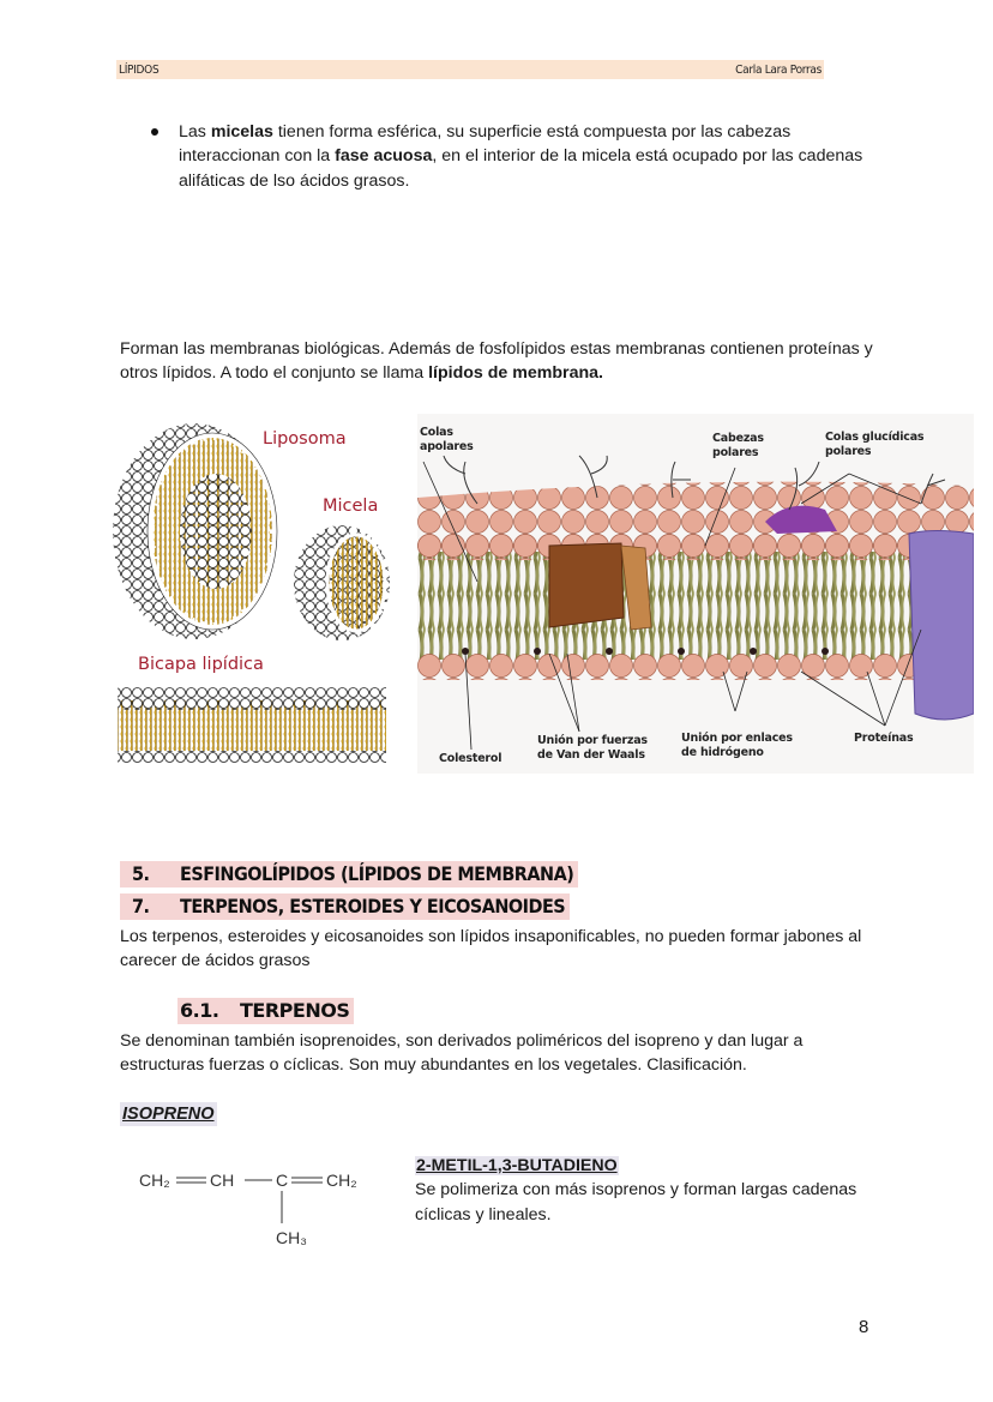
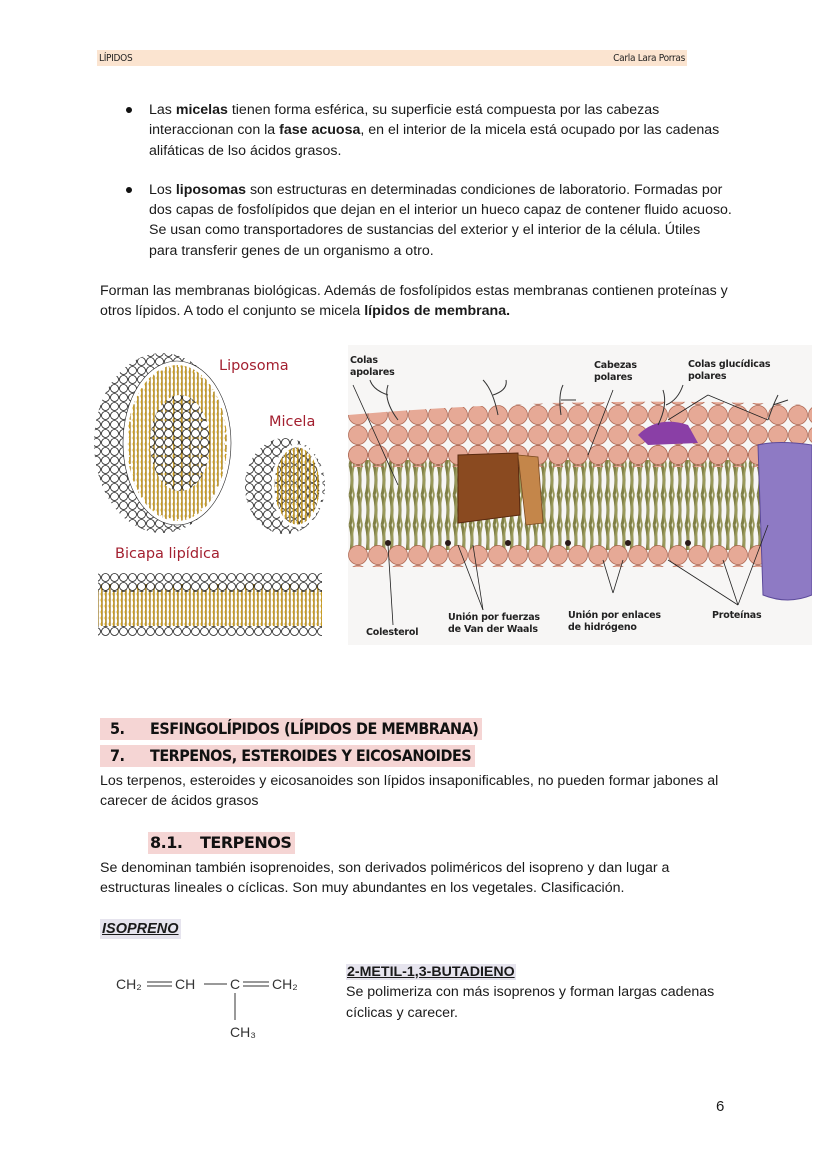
  LÍPIDOS
  Carla Lara Porras
  Las micelas tienen forma esférica, su superficie está compuesta por las cabezas interaccionan con la fase acuosa, en el interior de la micela está ocupado por las cadenas alifáticas de lso ácidos grasos.
+ Los liposomas son estructuras en determinadas condiciones de laboratorio. Formadas por dos capas de fosfolípidos que dejan en el interior un hueco capaz de contener fluido acuoso. Se usan como transportadores de sustancias del exterior y el interior de la célula. Útiles para transferir genes de un organismo a otro.
- Forman las membranas biológicas. Además de fosfolípidos estas membranas contienen proteínas y otros lípidos. A todo el conjunto se llama lípidos de membrana.
+ Forman las membranas biológicas. Además de fosfolípidos estas membranas contienen proteínas y otros lípidos. A todo el conjunto se micela lípidos de membrana.
  Liposoma
  Micela
  Bicapa lipídica
  Colas
  apolares
  Cabezas
  polares
  Colas glucídicas
  polares
  Colesterol
  Unión por fuerzas
  de Van der Waals
  Unión por enlaces
  de hidrógeno
  Proteínas
  5. ESFINGOLÍPIDOS (LÍPIDOS DE MEMBRANA)
  7. TERPENOS, ESTEROIDES Y EICOSANOIDES
  Los terpenos, esteroides y eicosanoides son lípidos insaponificables, no pueden formar jabones al carecer de ácidos grasos
- 6.1. TERPENOS
+ 8.1. TERPENOS
- Se denominan también isoprenoides, son derivados poliméricos del isopreno y dan lugar a estructuras fuerzas o cíclicas. Son muy abundantes en los vegetales. Clasificación.
+ Se denominan también isoprenoides, son derivados poliméricos del isopreno y dan lugar a estructuras lineales o cíclicas. Son muy abundantes en los vegetales. Clasificación.
  ISOPRENO
  CH₂
  CH
  C
  CH₂
  CH₃
  2-METIL-1,3-BUTADIENO
- Se polimeriza con más isoprenos y forman largas cadenas cíclicas y lineales.
+ Se polimeriza con más isoprenos y forman largas cadenas cíclicas y carecer.
- 8
+ 6
